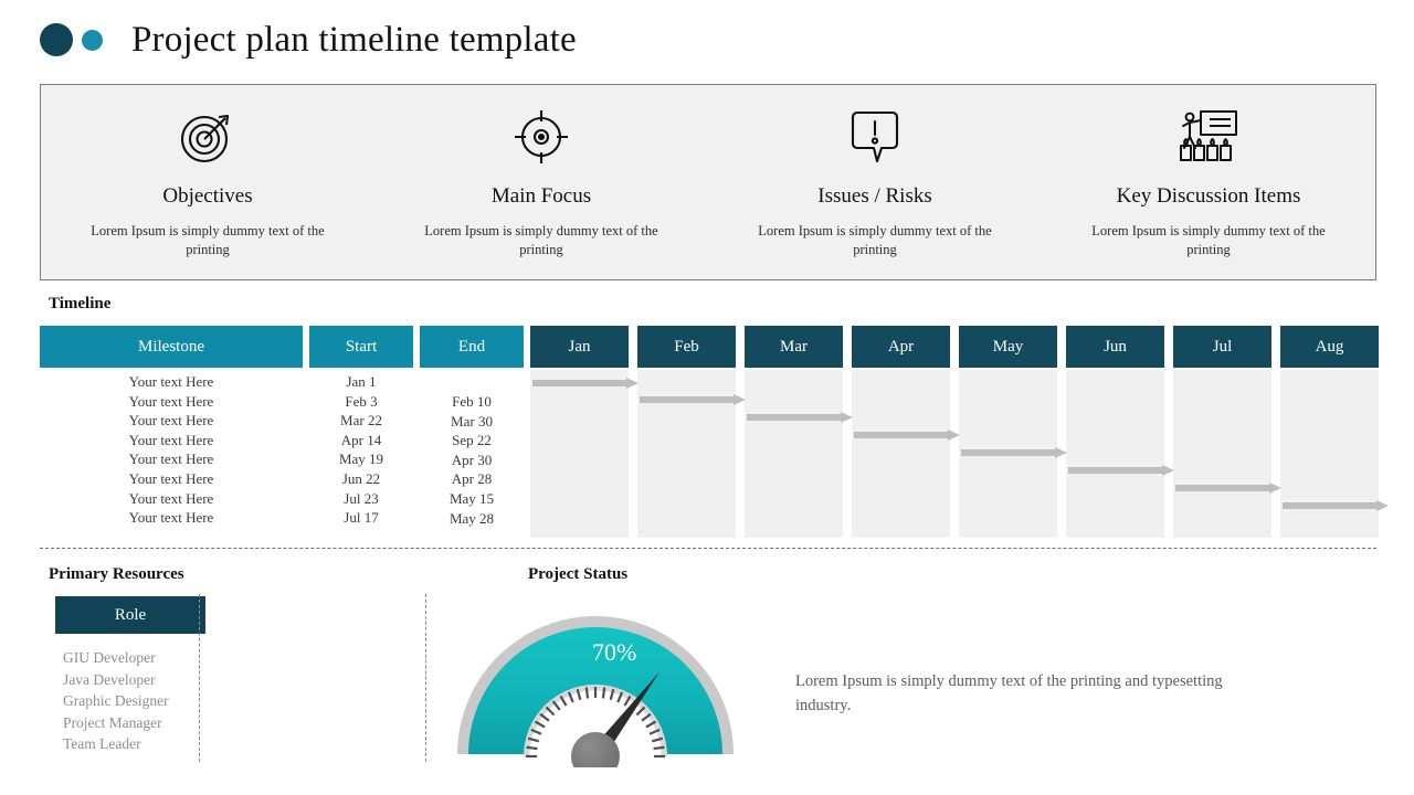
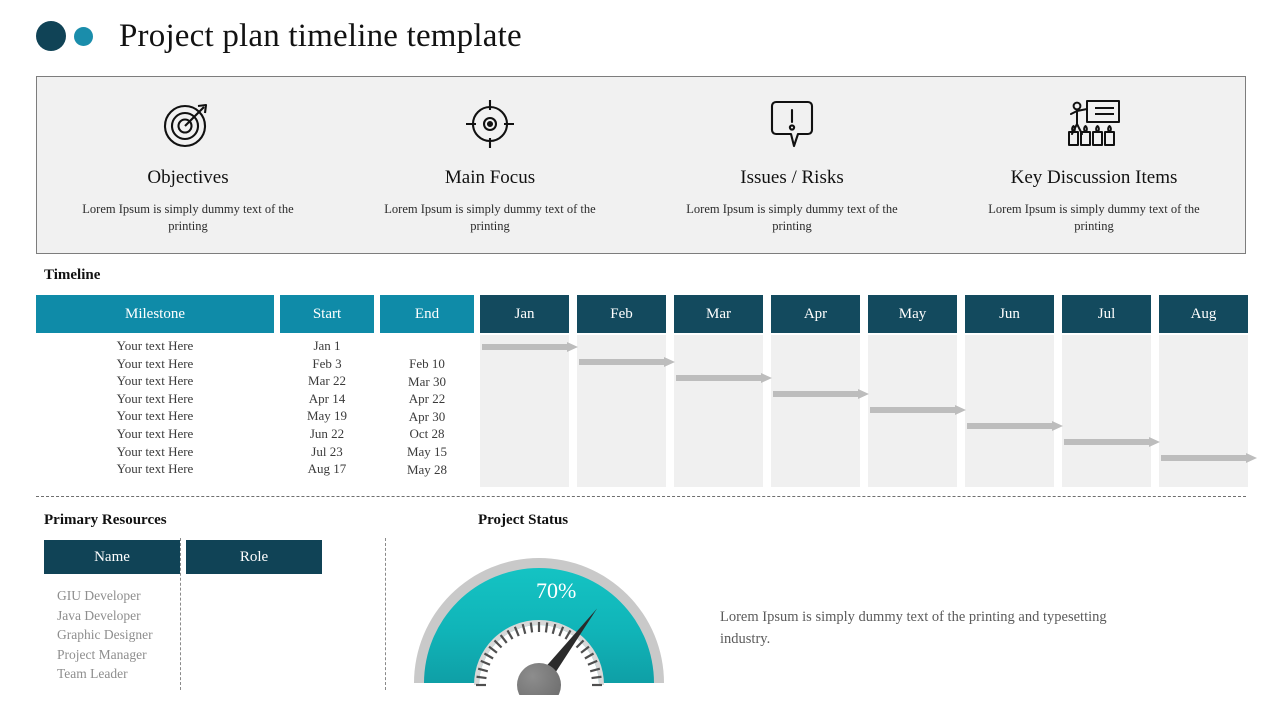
  Project plan timeline template
  Objectives
  Lorem Ipsum is simply dummy text of the printing
  Main Focus
  Lorem Ipsum is simply dummy text of the printing
  Issues / Risks
  Lorem Ipsum is simply dummy text of the printing
  Key Discussion Items
  Lorem Ipsum is simply dummy text of the printing
  Timeline
  Primary Resources
  Project Status
  Milestone
  Start
  End
  Jan
  Feb
  Mar
  Apr
  May
  Jun
  Jul
  Aug
  Your text Here
  Your text Here
  Your text Here
  Your text Here
  Your text Here
  Your text Here
  Your text Here
  Your text Here
  Jan 1
  Feb 3
  Mar 22
  Apr 14
  May 19
  Jun 22
  Jul 23
- Jul 17
+ Aug 17
  Feb 10
  Mar 30
- Sep 22
+ Apr 22
  Apr 30
- Apr 28
+ Oct 28
  May 15
  May 28
+ Name
  Role
  GIU Developer
  Java Developer
  Graphic Designer
  Project Manager
  Team Leader
  70%
  Lorem Ipsum is simply dummy text of the printing and typesetting industry.
